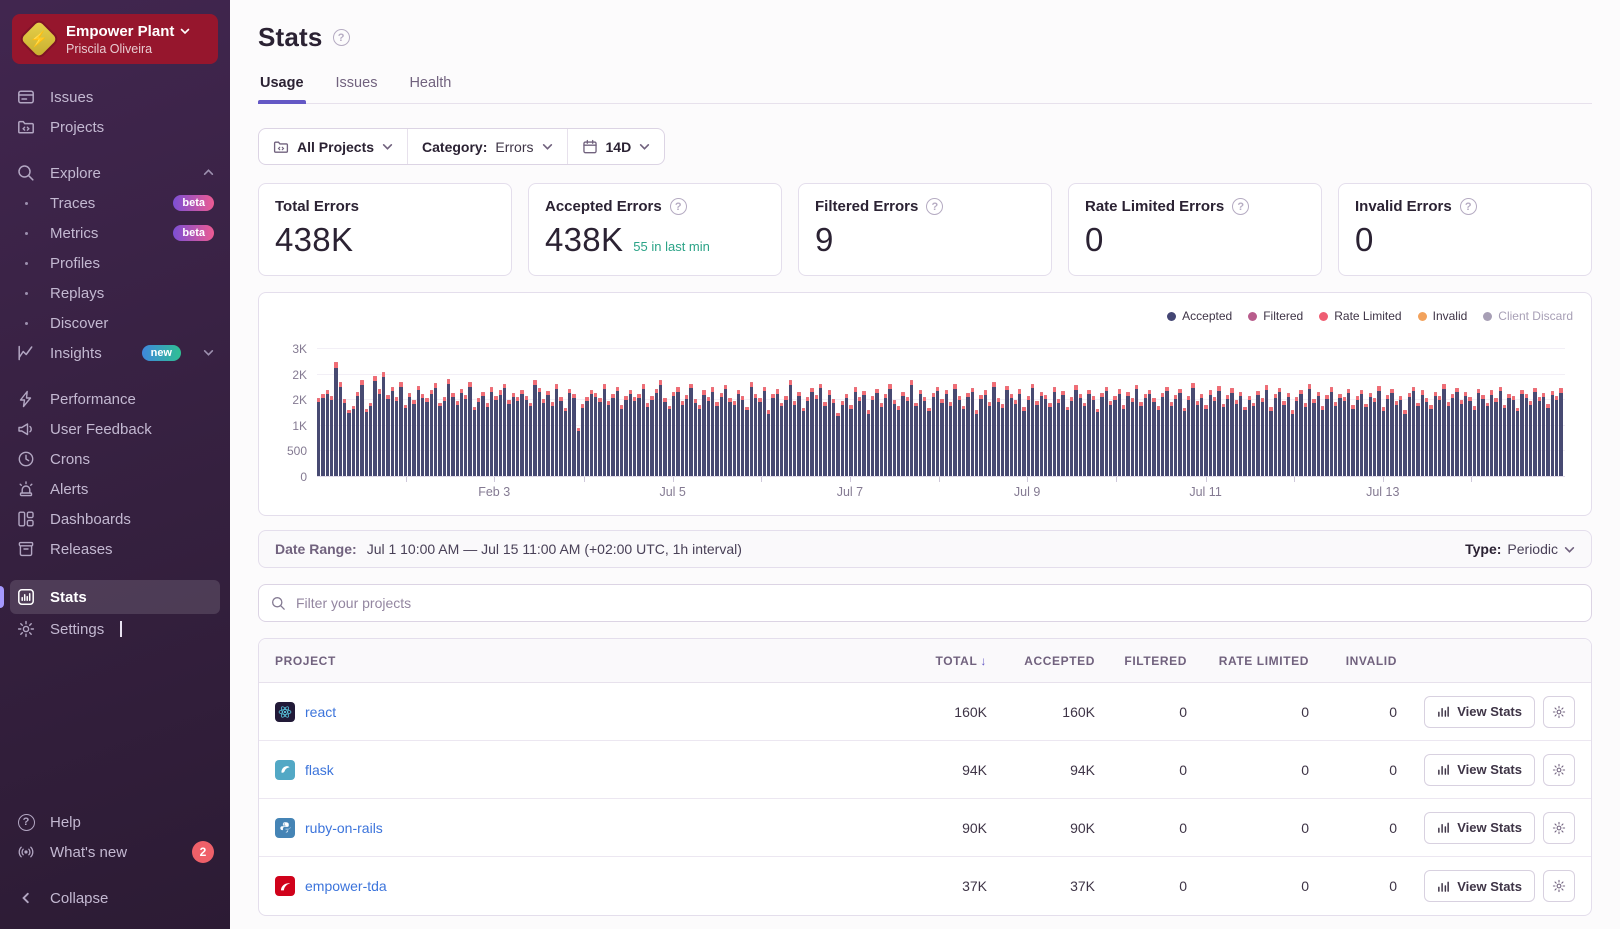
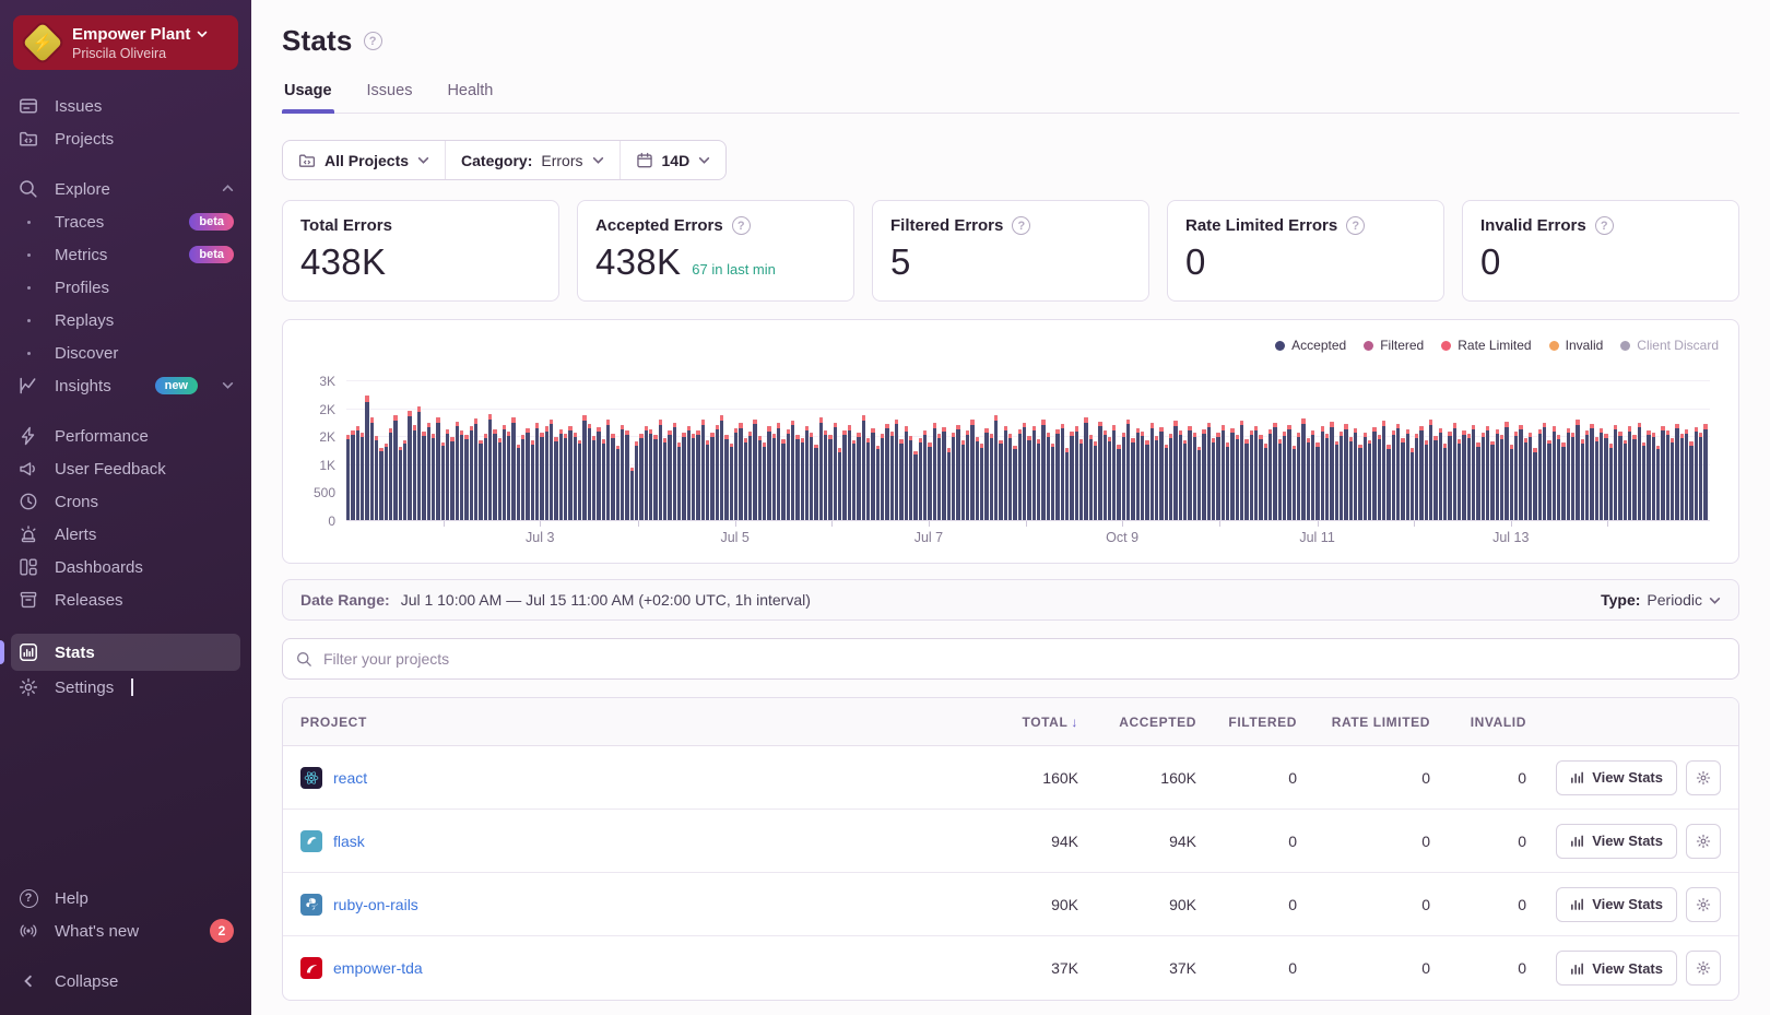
  Empower Plant
  Priscila Oliveira
  Issues
  Projects
  Explore
  Traces
  beta
  Metrics
  beta
  Profiles
  Replays
  Discover
  Insights
  new
  Performance
  User Feedback
  Crons
  Alerts
  Dashboards
  Releases
  Stats
  Settings
  ?
  Help
  What's new
  2
  Collapse
  Stats
  ?
  Usage
  Issues
  Health
  All Projects
  Category:
  Errors
  14D
  Total Errors
  438K
  Accepted Errors
  ?
  438K
- 55 in last min
+ 67 in last min
  Filtered Errors
  ?
- 9
+ 5
  Rate Limited Errors
  ?
  0
  Invalid Errors
  ?
  0
  Accepted
  Filtered
  Rate Limited
  Invalid
  Client Discard
  0
  500
  1K
  2K
  2K
  3K
- Feb 3
+ Jul 3
  Jul 5
  Jul 7
- Jul 9
+ Oct 9
  Jul 11
  Jul 13
  Date Range:
  Jul 1 10:00 AM — Jul 15 11:00 AM (+02:00 UTC, 1h interval)
  Type:
  Periodic
  Filter your projects
  PROJECT
  TOTAL ↓
  ACCEPTED
  FILTERED
  RATE LIMITED
  INVALID
  react
  160K
  160K
  0
  0
  0
  View Stats
  flask
  94K
  94K
  0
  0
  0
  View Stats
  ruby-on-rails
  90K
  90K
  0
  0
  0
  View Stats
  empower-tda
  37K
  37K
  0
  0
  0
  View Stats
